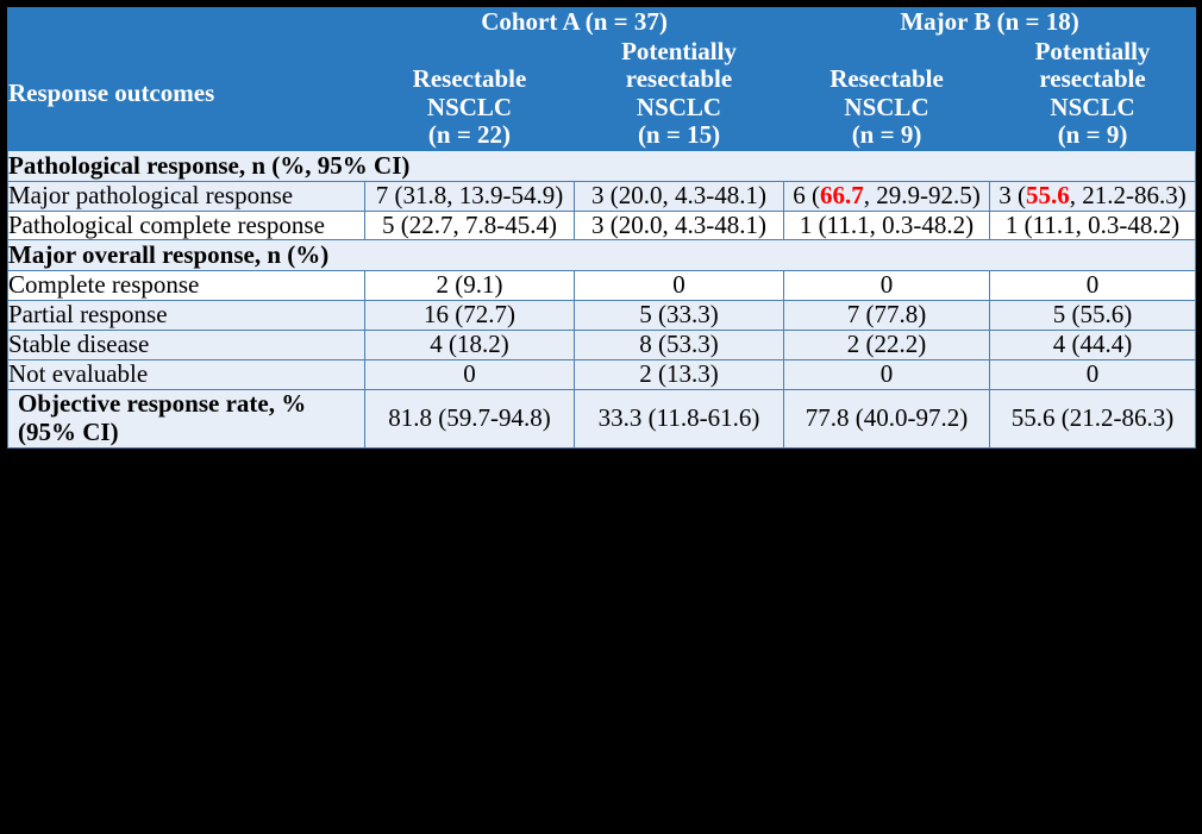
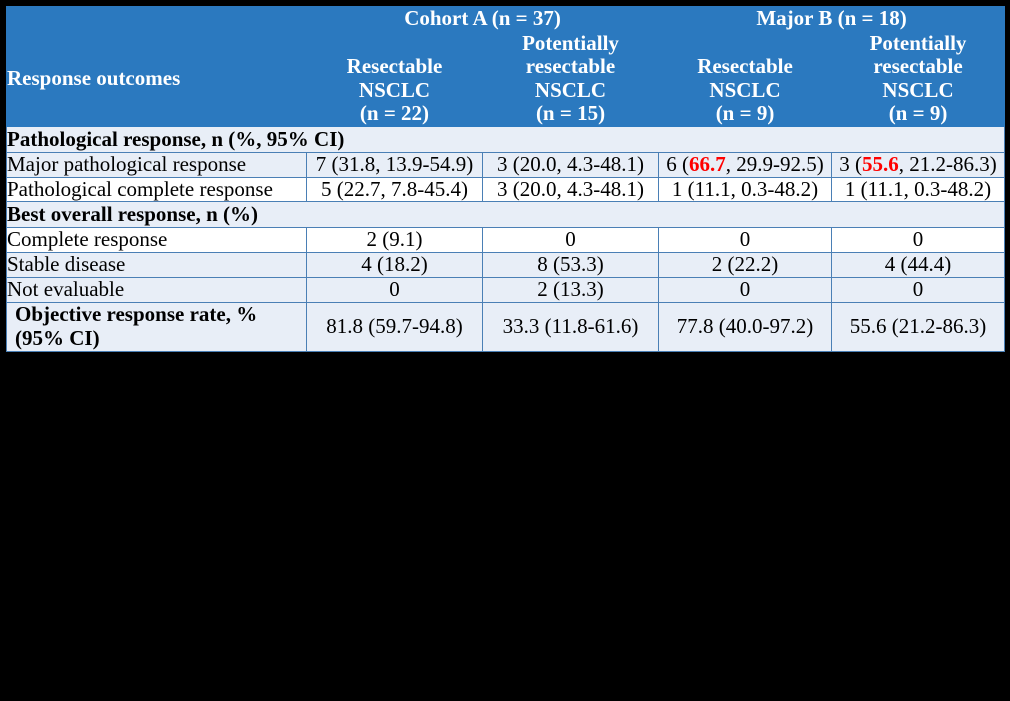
  	Cohort A (n = 37)	Major B (n = 18)
  Response outcomes	Resectable NSCLC (n = 22)	Potentially resectable NSCLC (n = 15)	Resectable NSCLC (n = 9)	Potentially resectable NSCLC (n = 9)
  Pathological response, n (%, 95% CI)
  Major pathological response	7 (31.8, 13.9-54.9)	3 (20.0, 4.3-48.1)	6 (66.7, 29.9-92.5)	3 (55.6, 21.2-86.3)
  Pathological complete response	5 (22.7, 7.8-45.4)	3 (20.0, 4.3-48.1)	1 (11.1, 0.3-48.2)	1 (11.1, 0.3-48.2)
- Major overall response, n (%)
+ Best overall response, n (%)
  Complete response	2 (9.1)	0	0	0
- Partial response	16 (72.7)	5 (33.3)	7 (77.8)	5 (55.6)
  Stable disease	4 (18.2)	8 (53.3)	2 (22.2)	4 (44.4)
  Not evaluable	0	2 (13.3)	0	0
  Objective response rate, % (95% CI)	81.8 (59.7-94.8)	33.3 (11.8-61.6)	77.8 (40.0-97.2)	55.6 (21.2-86.3)
